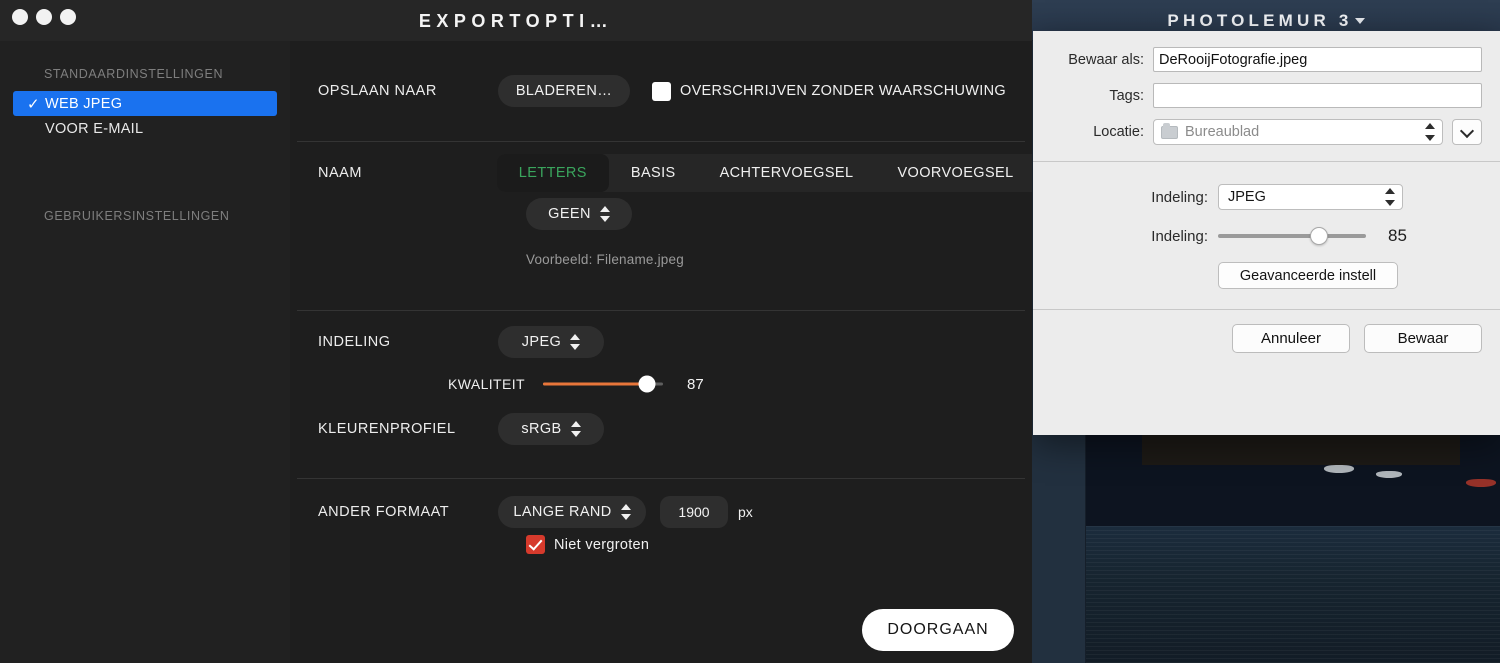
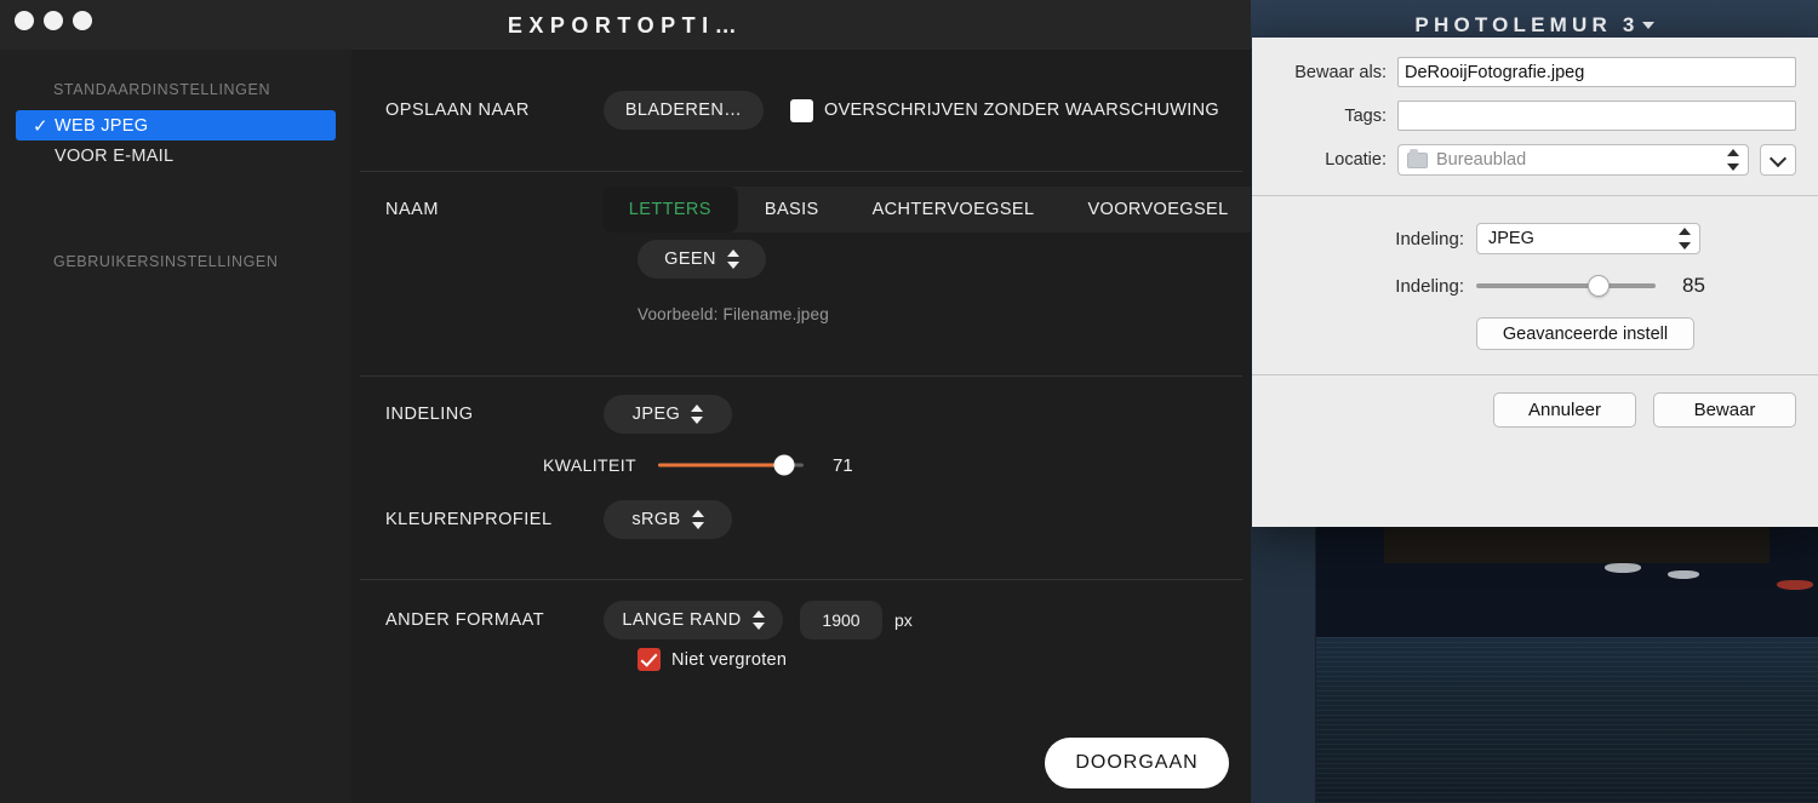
  PHOTOLEMUR 3
  Bewaar als:
  DeRooijFotografie.jpeg
  Tags:
  Locatie:
  Bureaublad
  Indeling:
  JPEG
  Indeling:
  85
  Geavanceerde instell
  Annuleer
  Bewaar
  EXPORTOPTI…
  STANDAARDINSTELLINGEN
  ✓
  WEB JPEG
  VOOR E-MAIL
  GEBRUIKERSINSTELLINGEN
  OPSLAAN NAAR
  BLADEREN…
  OVERSCHRIJVEN ZONDER WAARSCHUWING
  NAAM
  LETTERS
  BASIS
  ACHTERVOEGSEL
  VOORVOEGSEL
  GEEN
  Voorbeeld: Filename.jpeg
  INDELING
  JPEG
  KWALITEIT
- 87
+ 71
  KLEURENPROFIEL
  sRGB
  ANDER FORMAAT
  LANGE RAND
  1900
  px
  Niet vergroten
  DOORGAAN
